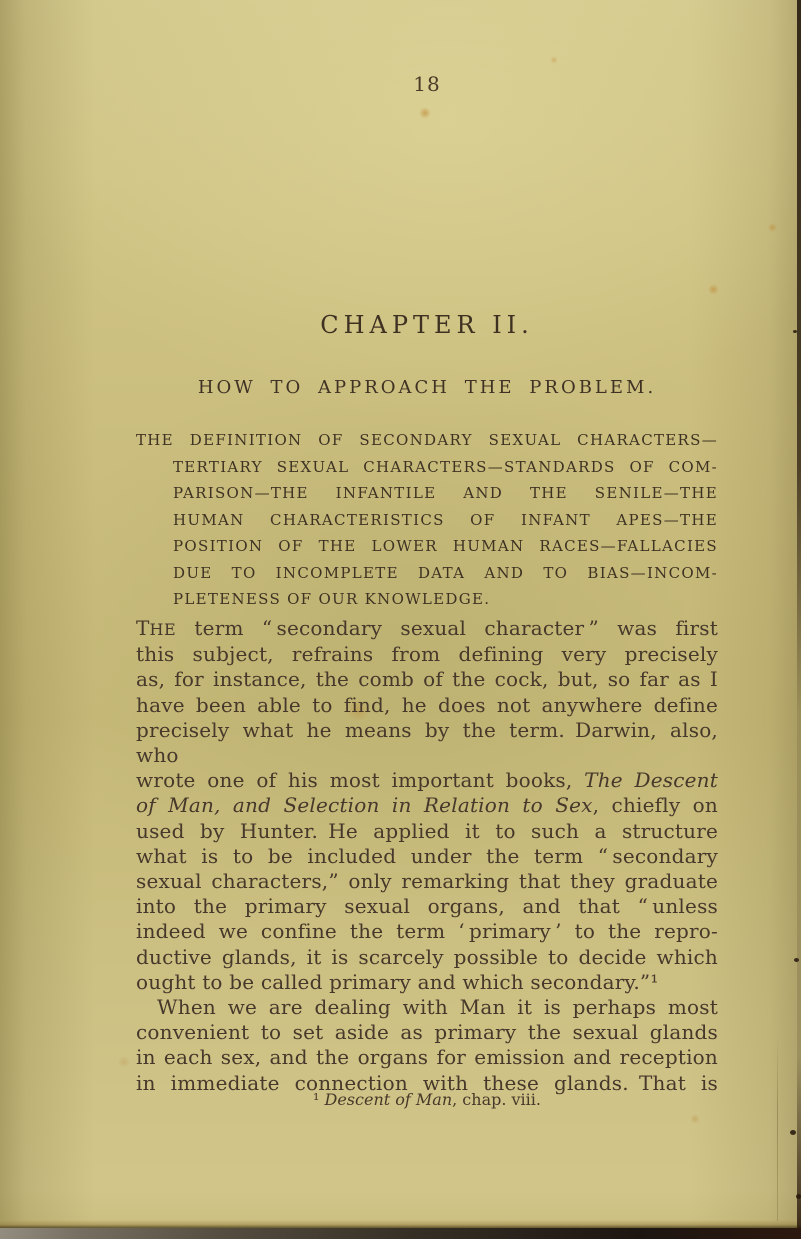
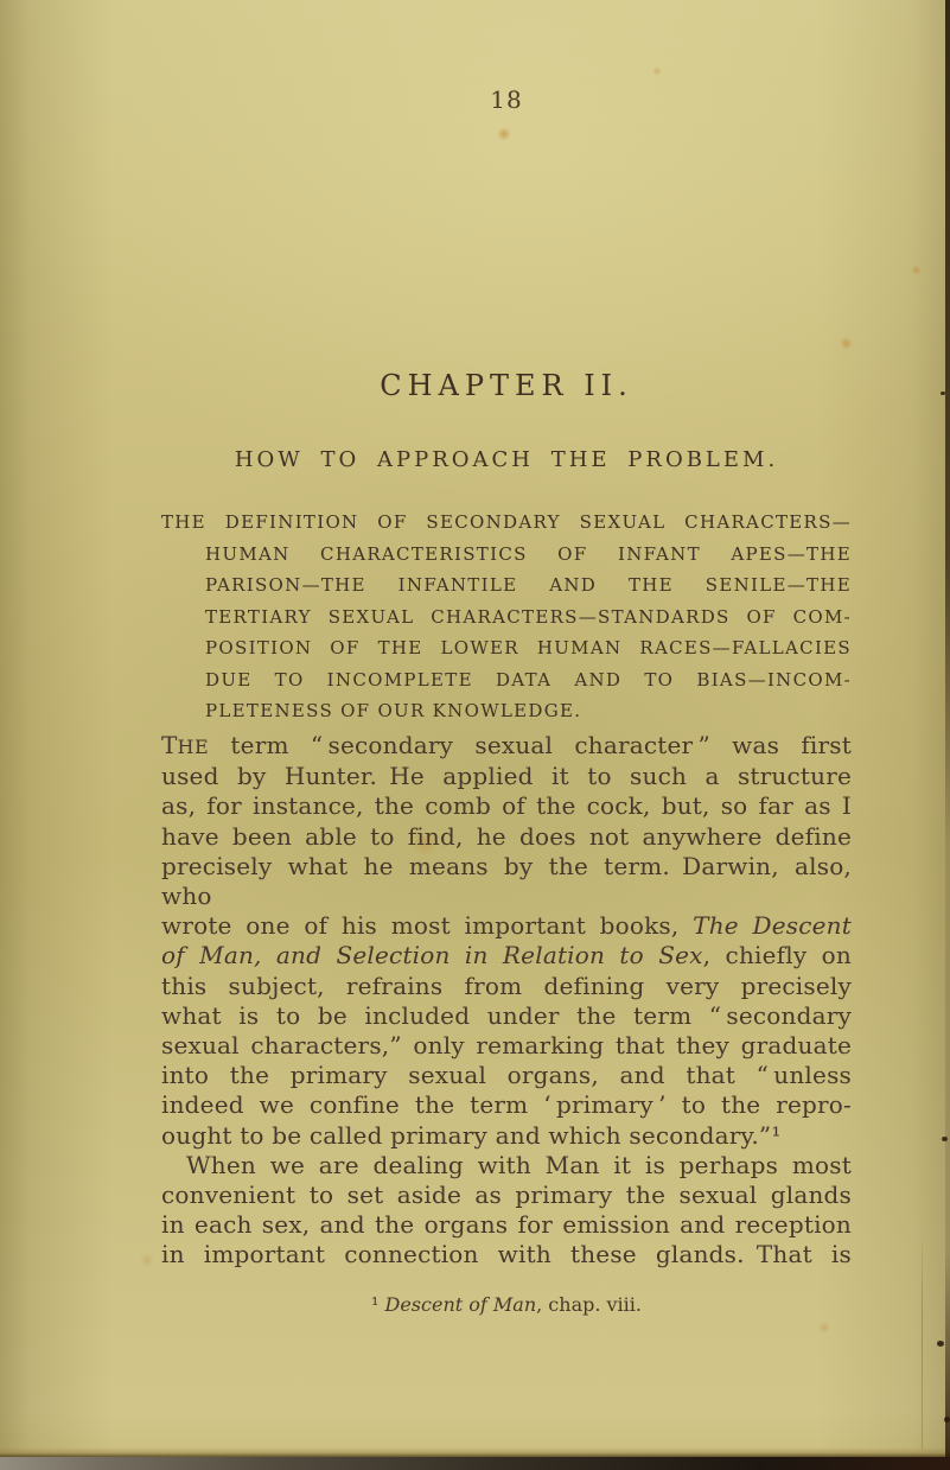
  18
  CHAPTER II.
  HOW TO APPROACH THE PROBLEM.
  THE DEFINITION OF SECONDARY SEXUAL CHARACTERS—
- TERTIARY SEXUAL CHARACTERS—STANDARDS OF COM-
+ HUMAN CHARACTERISTICS OF INFANT APES—THE
  PARISON—THE INFANTILE AND THE SENILE—THE
- HUMAN CHARACTERISTICS OF INFANT APES—THE
+ TERTIARY SEXUAL CHARACTERS—STANDARDS OF COM-
  POSITION OF THE LOWER HUMAN RACES—FALLACIES
  DUE TO INCOMPLETE DATA AND TO BIAS—INCOM-
  PLETENESS OF OUR KNOWLEDGE.
  THE term “ secondary sexual character ” was first
- this subject, refrains from defining very precisely
+ used by Hunter. He applied it to such a structure
  as, for instance, the comb of the cock, but, so far as I
  have been able to find, he does not anywhere define
  precisely what he means by the term. Darwin, also, who
  wrote one of his most important books, The Descent
  of Man, and Selection in Relation to Sex, chiefly on
- used by Hunter. He applied it to such a structure
+ this subject, refrains from defining very precisely
  what is to be included under the term “ secondary
  sexual characters,” only remarking that they graduate
  into the primary sexual organs, and that “ unless
  indeed we confine the term ‘ primary ’ to the repro-
- ductive glands, it is scarcely possible to decide which
  ought to be called primary and which secondary.”¹
  When we are dealing with Man it is perhaps most
  convenient to set aside as primary the sexual glands
  in each sex, and the organs for emission and reception
- in immediate connection with these glands. That is
+ in important connection with these glands. That is
  ¹ Descent of Man, chap. viii.
